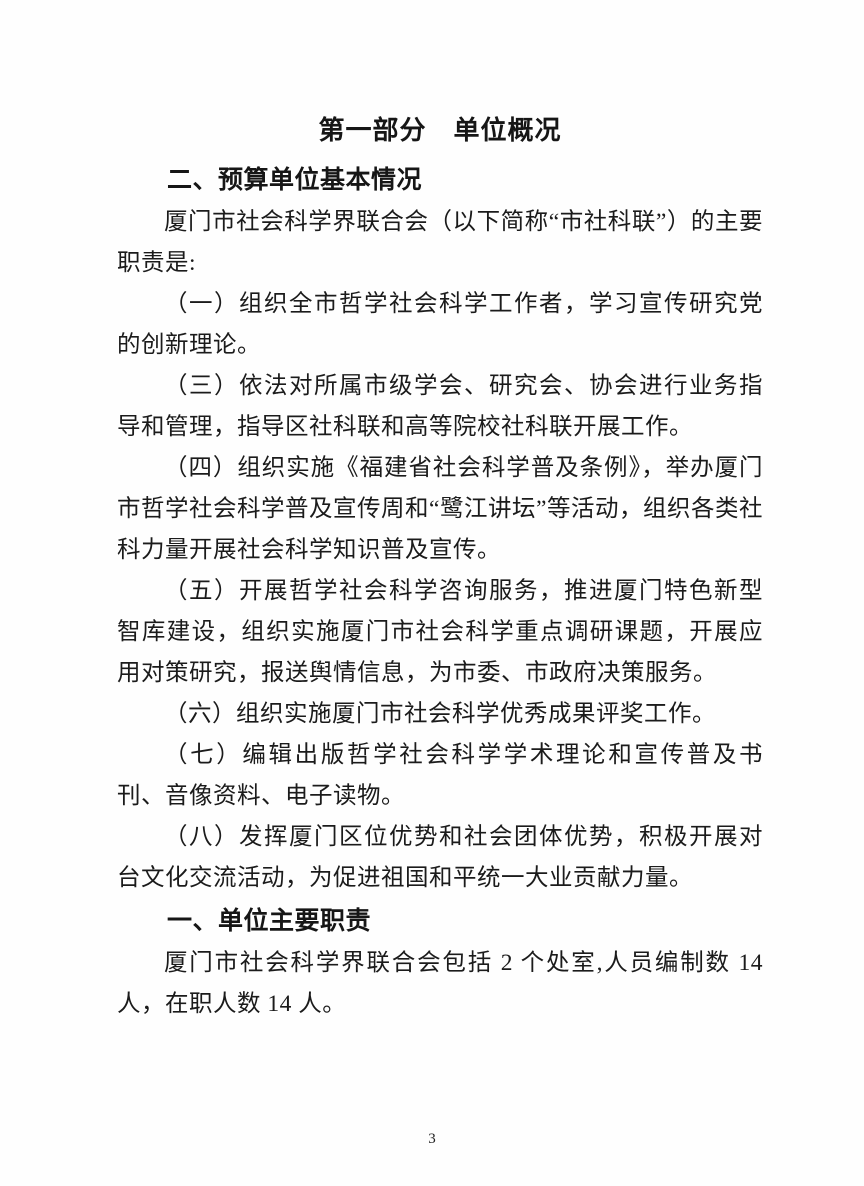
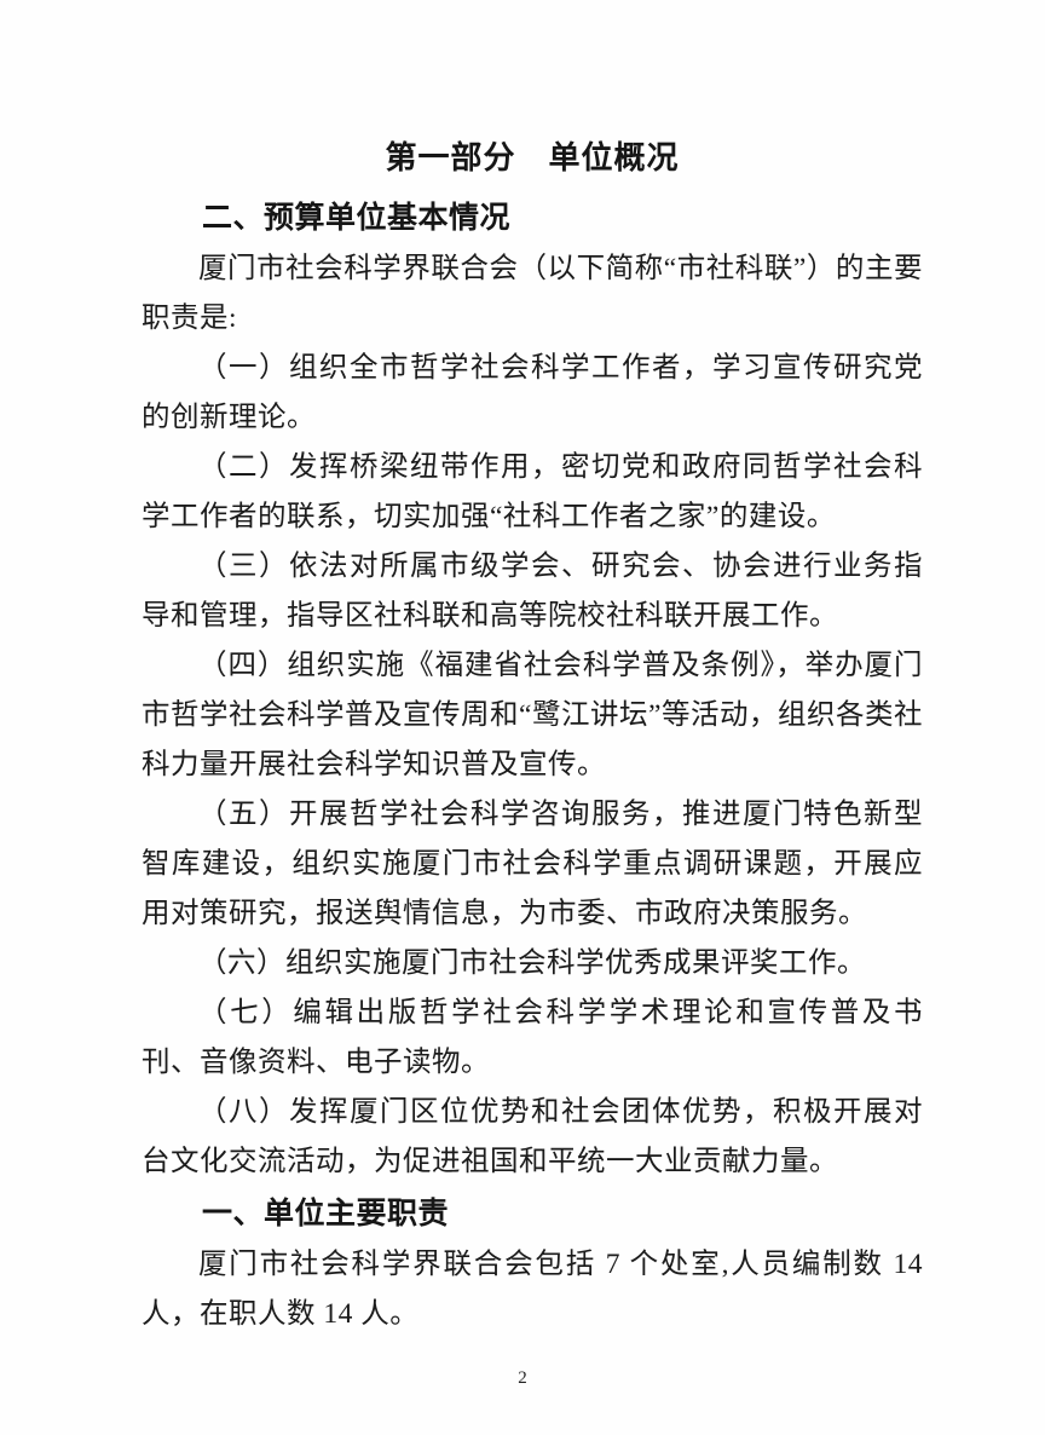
  第一部分 单位概况
  二、预算单位基本情况
  厦门市社会科学界联合会（以下简称“市社科联”）的主要职责是:
  （一）组织全市哲学社会科学工作者，学习宣传研究党的创新理论。
+ （二）发挥桥梁纽带作用，密切党和政府同哲学社会科学工作者的联系，切实加强“社科工作者之家”的建设。
  （三）依法对所属市级学会、研究会、协会进行业务指导和管理，指导区社科联和高等院校社科联开展工作。
  （四）组织实施《福建省社会科学普及条例》，举办厦门市哲学社会科学普及宣传周和“鹭江讲坛”等活动，组织各类社科力量开展社会科学知识普及宣传。
  （五）开展哲学社会科学咨询服务，推进厦门特色新型智库建设，组织实施厦门市社会科学重点调研课题，开展应用对策研究，报送舆情信息，为市委、市政府决策服务。
  （六）组织实施厦门市社会科学优秀成果评奖工作。
  （七）编辑出版哲学社会科学学术理论和宣传普及书刊、音像资料、电子读物。
  （八）发挥厦门区位优势和社会团体优势，积极开展对台文化交流活动，为促进祖国和平统一大业贡献力量。
  一、单位主要职责
- 厦门市社会科学界联合会包括 2 个处室,人员编制数 14 人，在职人数 14 人。
+ 厦门市社会科学界联合会包括 7 个处室,人员编制数 14 人，在职人数 14 人。
- 3
+ 2
